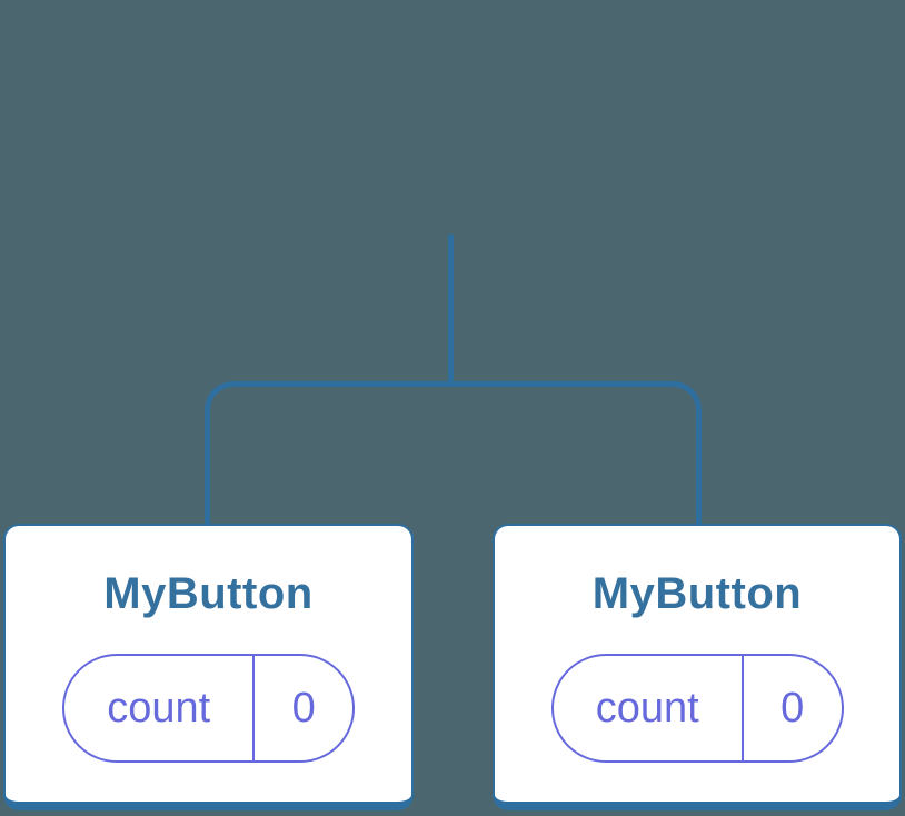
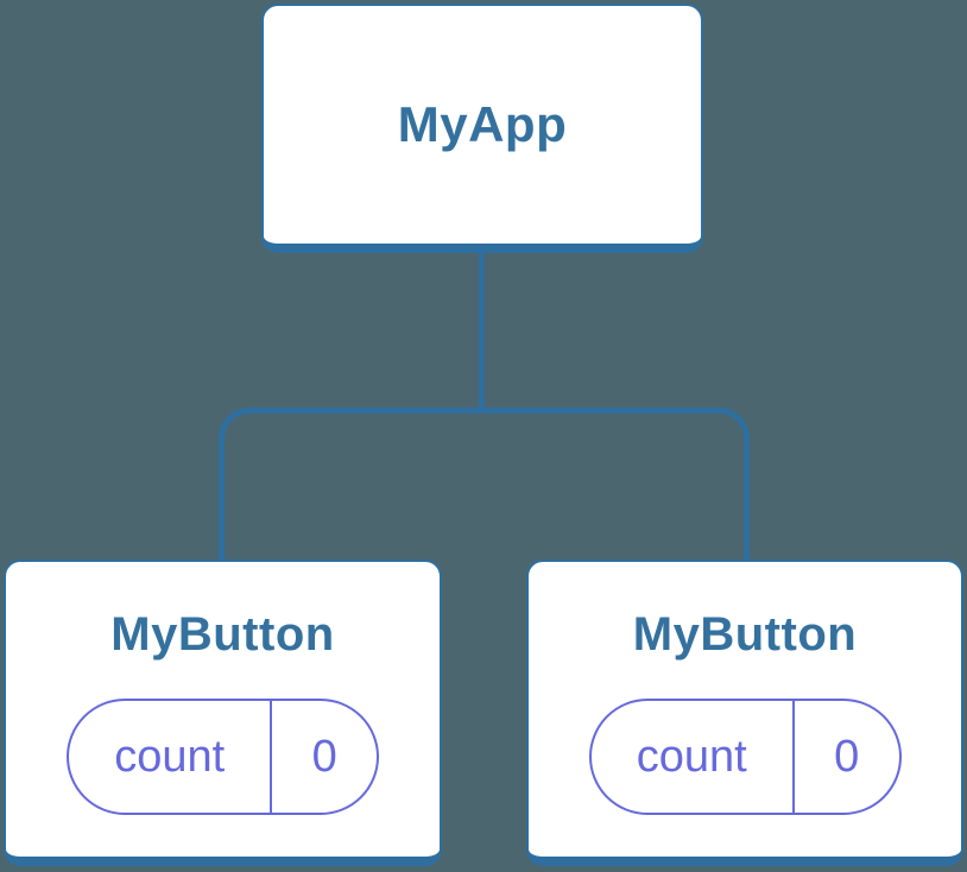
+ MyApp
  MyButton
  count
  0
  MyButton
  count
  0
